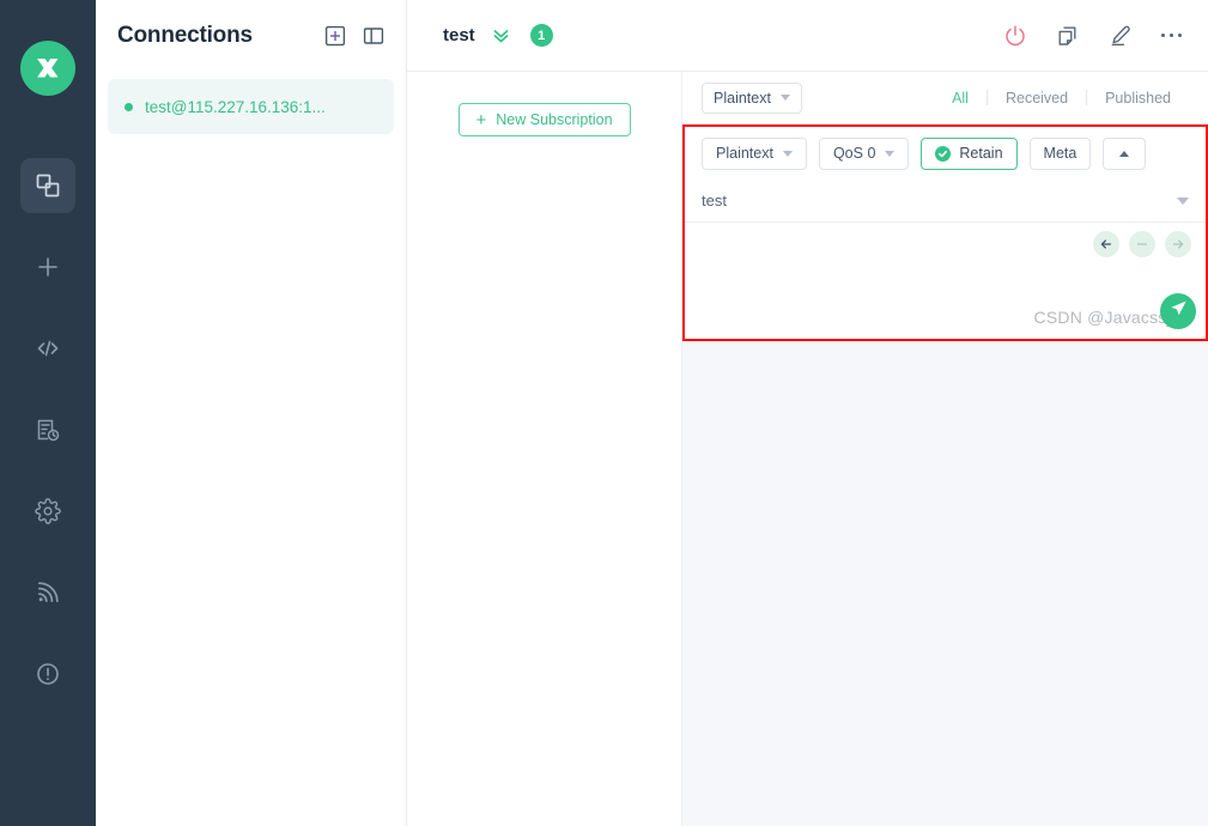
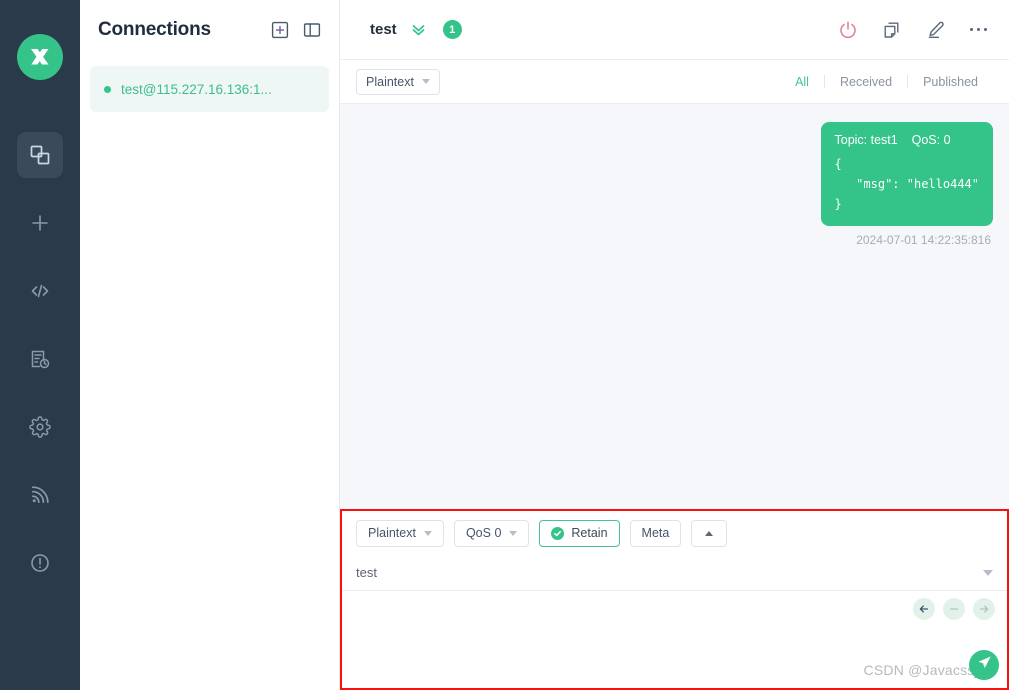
  Connections
  test@115.227.16.136:1...
  test
  1
- +
- New Subscription
  Plaintext
  All
  Received
  Published
+ Topic: test1 QoS: 0
+ {
+ "msg": "hello444"
+ }
+ 2024-07-01 14:22:35:816
  Plaintext
  QoS 0
  Retain
  Meta
  test
  CSDN @Javacs
